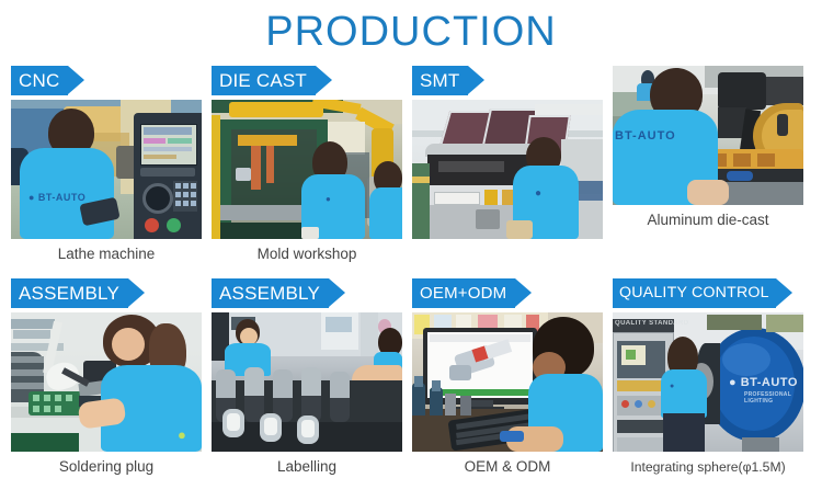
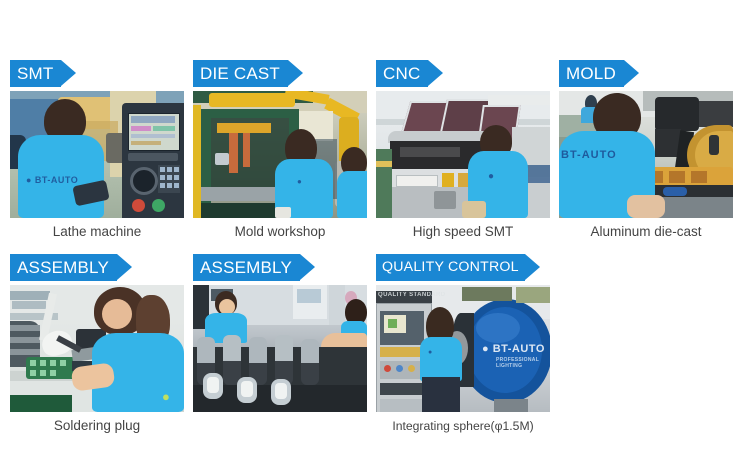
- PRODUCTION
- CNC
+ SMT
  ● BT-AUTO
  Lathe machine
  DIE CAST
  ●
  Mold workshop
- SMT
+ CNC
  ●
+ High speed SMT
+ MOLD
  BT-AUTO
  Aluminum die-cast
  ASSEMBLY
  ●
  Soldering plug
  ASSEMBLY
- Labelling
- OEM+ODM
- OEM & ODM
  QUALITY CONTROL
  ● BT-AUTO
  Integrating sphere(φ1.5M)
